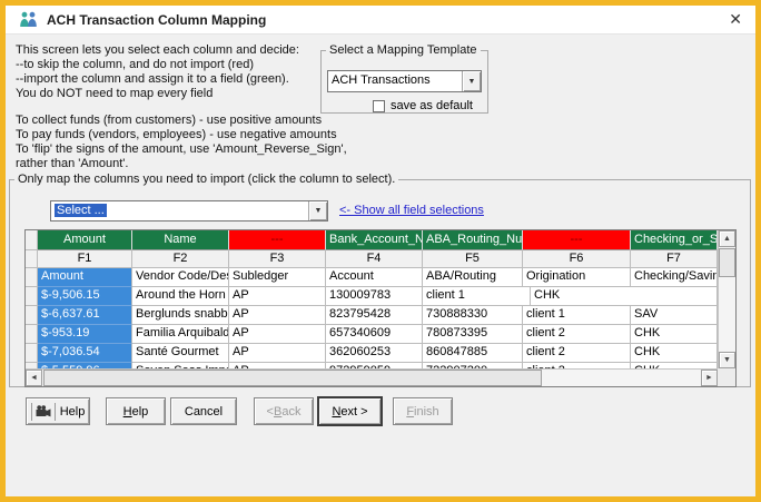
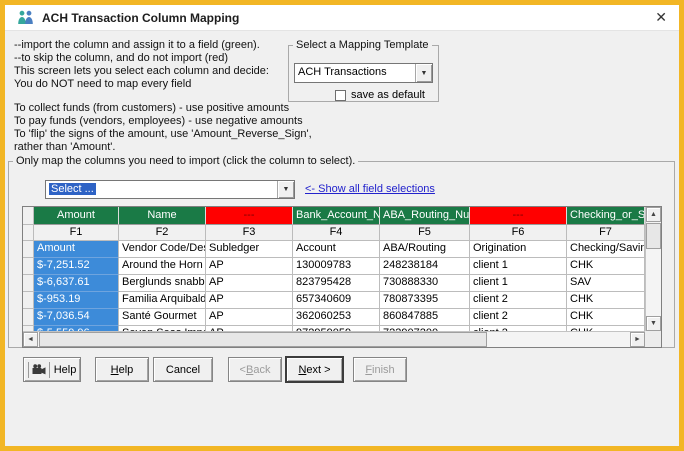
  ACH Transaction Column Mapping
  ✕
- This screen lets you select each column and decide:
+ --import the column and assign it to a field (green).
  --to skip the column, and do not import (red)
- --import the column and assign it to a field (green).
+ This screen lets you select each column and decide:
  You do NOT need to map every field
  Select a Mapping Template
  ACH Transactions
  save as default
  To collect funds (from customers) - use positive amounts
  To pay funds (vendors, employees) - use negative amounts
  To 'flip' the signs of the amount, use 'Amount_Reverse_Sign',
  rather than 'Amount'.
  Only map the columns you need to import (click the column to select).
  Select ...
  <- Show all field selections
  Amount
  Name
  ---
  Bank_Account_N
  ABA_Routing_Nu
  ---
  Checking_or_S
  F1
  F2
  F3
  F4
  F5
  F6
  F7
  Amount
  Vendor Code/De
  Subledger
  Account
  ABA/Routing
  Origination
  Checking/Savin
- $-9,506.15
+ $-7,251.52
  Around the Horn
  AP
  130009783
+ 248238184
  client 1
  CHK
  $-6,637.61
  Berglunds snabb
  AP
  823795428
  730888330
  client 1
  SAV
  $-953.19
  Familia Arquibald
  AP
  657340609
  780873395
  client 2
  CHK
  $-7,036.54
  Santé Gourmet
  AP
  362060253
  860847885
  client 2
  CHK
  Help
  H
  elp
  Cancel
  <
  B
  ack
  N
  ext >
  F
  inish
